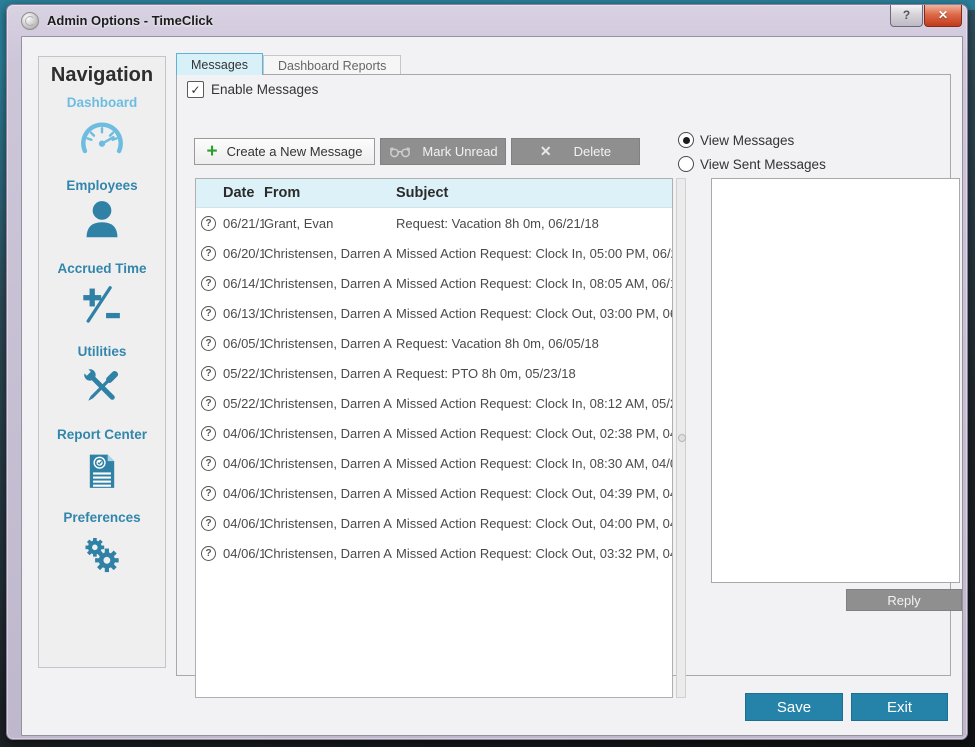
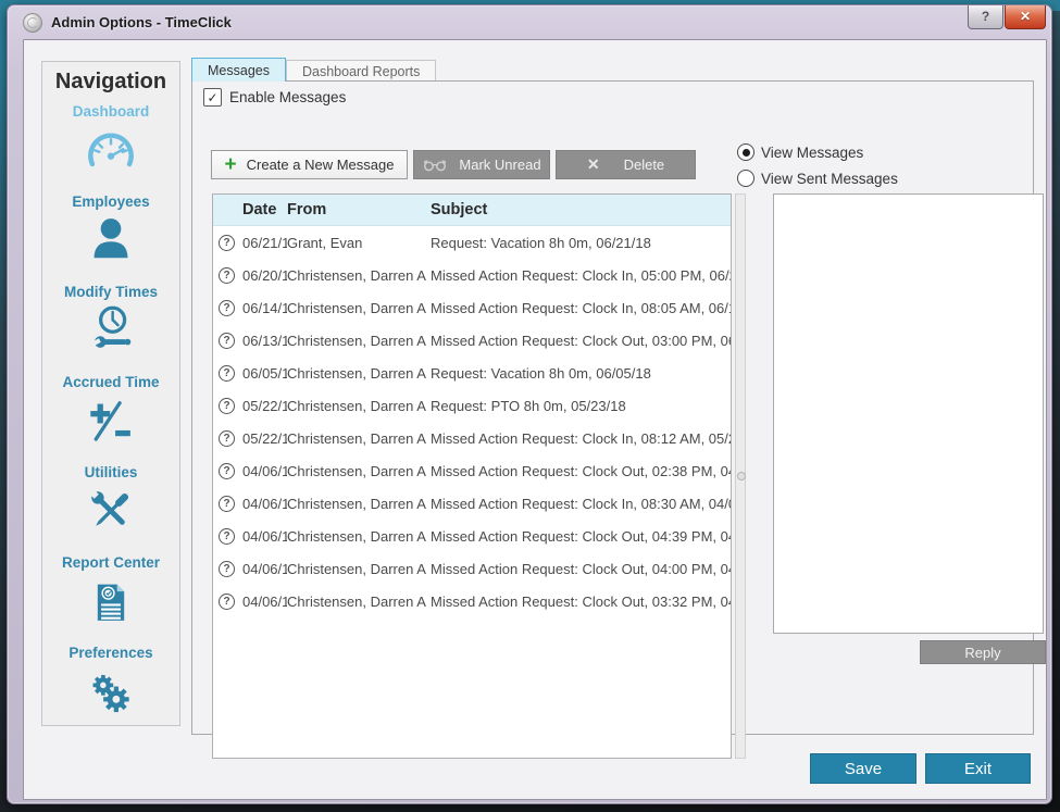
  Admin Options - TimeClick
  ?
  ✕
  Navigation
  Dashboard
  Employees
+ Modify Times
  Accrued Time
  Utilities
  Report Center
  Preferences
  Messages
  Dashboard Reports
  ✓
  Enable Messages
  +
  Create a New Message
  Mark Unread
  ✕
  Delete
  View Messages
  View Sent Messages
  Date
  From
  Subject
  ?
  06/21/1
  Grant, Evan
  Request: Vacation 8h 0m, 06/21/18
  ?
  06/20/1
  Christensen, Darren A
  Missed Action Request: Clock In, 05:00 PM, 06/
  ?
  06/14/1
  Christensen, Darren A
  Missed Action Request: Clock In, 08:05 AM, 06/
  ?
  06/13/1
  Christensen, Darren A
  Missed Action Request: Clock Out, 03:00 PM, 0
  ?
  06/05/1
  Christensen, Darren A
  Request: Vacation 8h 0m, 06/05/18
  ?
  05/22/1
  Christensen, Darren A
  Request: PTO 8h 0m, 05/23/18
  ?
  05/22/1
  Christensen, Darren A
  Missed Action Request: Clock In, 08:12 AM, 05/
  ?
  04/06/1
  Christensen, Darren A
  Missed Action Request: Clock Out, 02:38 PM, 0
  ?
  04/06/1
  Christensen, Darren A
  Missed Action Request: Clock In, 08:30 AM, 04/
  ?
  04/06/1
  Christensen, Darren A
  Missed Action Request: Clock Out, 04:39 PM, 0
  ?
  04/06/1
  Christensen, Darren A
  Missed Action Request: Clock Out, 04:00 PM, 0
  ?
  04/06/1
  Christensen, Darren A
  Missed Action Request: Clock Out, 03:32 PM, 0
  Reply
  Save
  Exit
